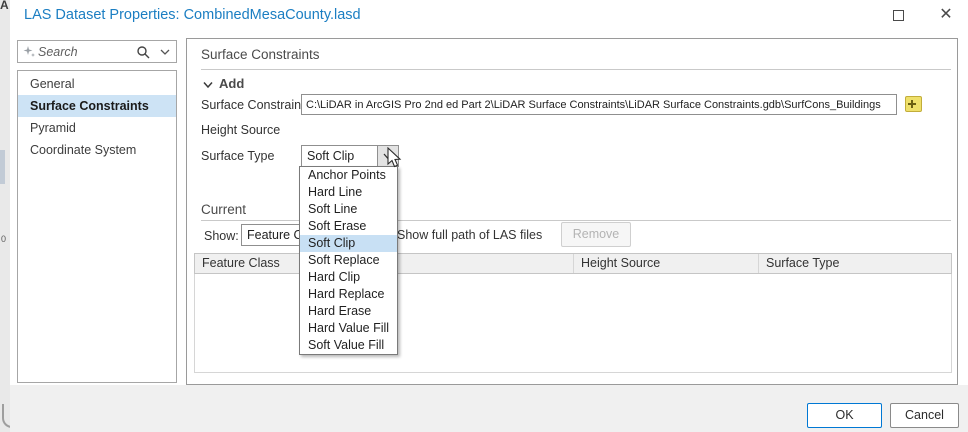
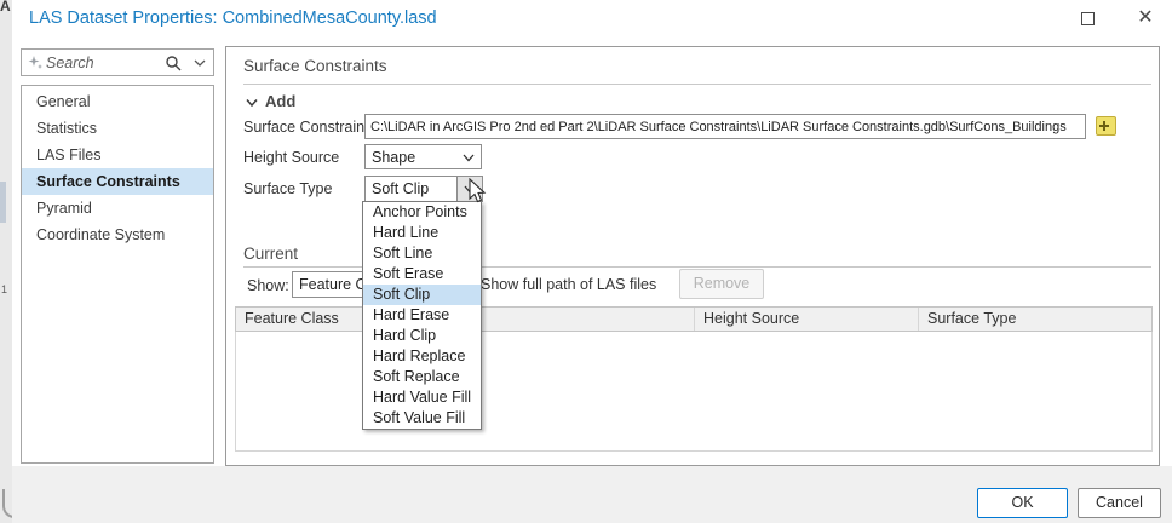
  A
- 0
+ 1
  LAS Dataset Properties: CombinedMesaCounty.lasd
  ✕
  Search
  General
+ Statistics
+ LAS Files
  Surface Constraints
  Pyramid
  Coordinate System
  Surface Constraints
  Add
  Surface Constrain
  C:\LiDAR in ArcGIS Pro 2nd ed Part 2\LiDAR Surface Constraints\LiDAR Surface Constraints.gdb\SurfCons_Buildings
  Height Source
+ Shape
  Surface Type
  Soft Clip
  Current
  Show:
  Show full path of LAS files
  Remove
  Feature Class
  Height Source
  Surface Type
  Anchor Points
  Hard Line
  Soft Line
  Soft Erase
  Soft Clip
- Soft Replace
+ Hard Erase
  Hard Clip
  Hard Replace
- Hard Erase
+ Soft Replace
  Hard Value Fill
  Soft Value Fill
  OK
  Cancel
